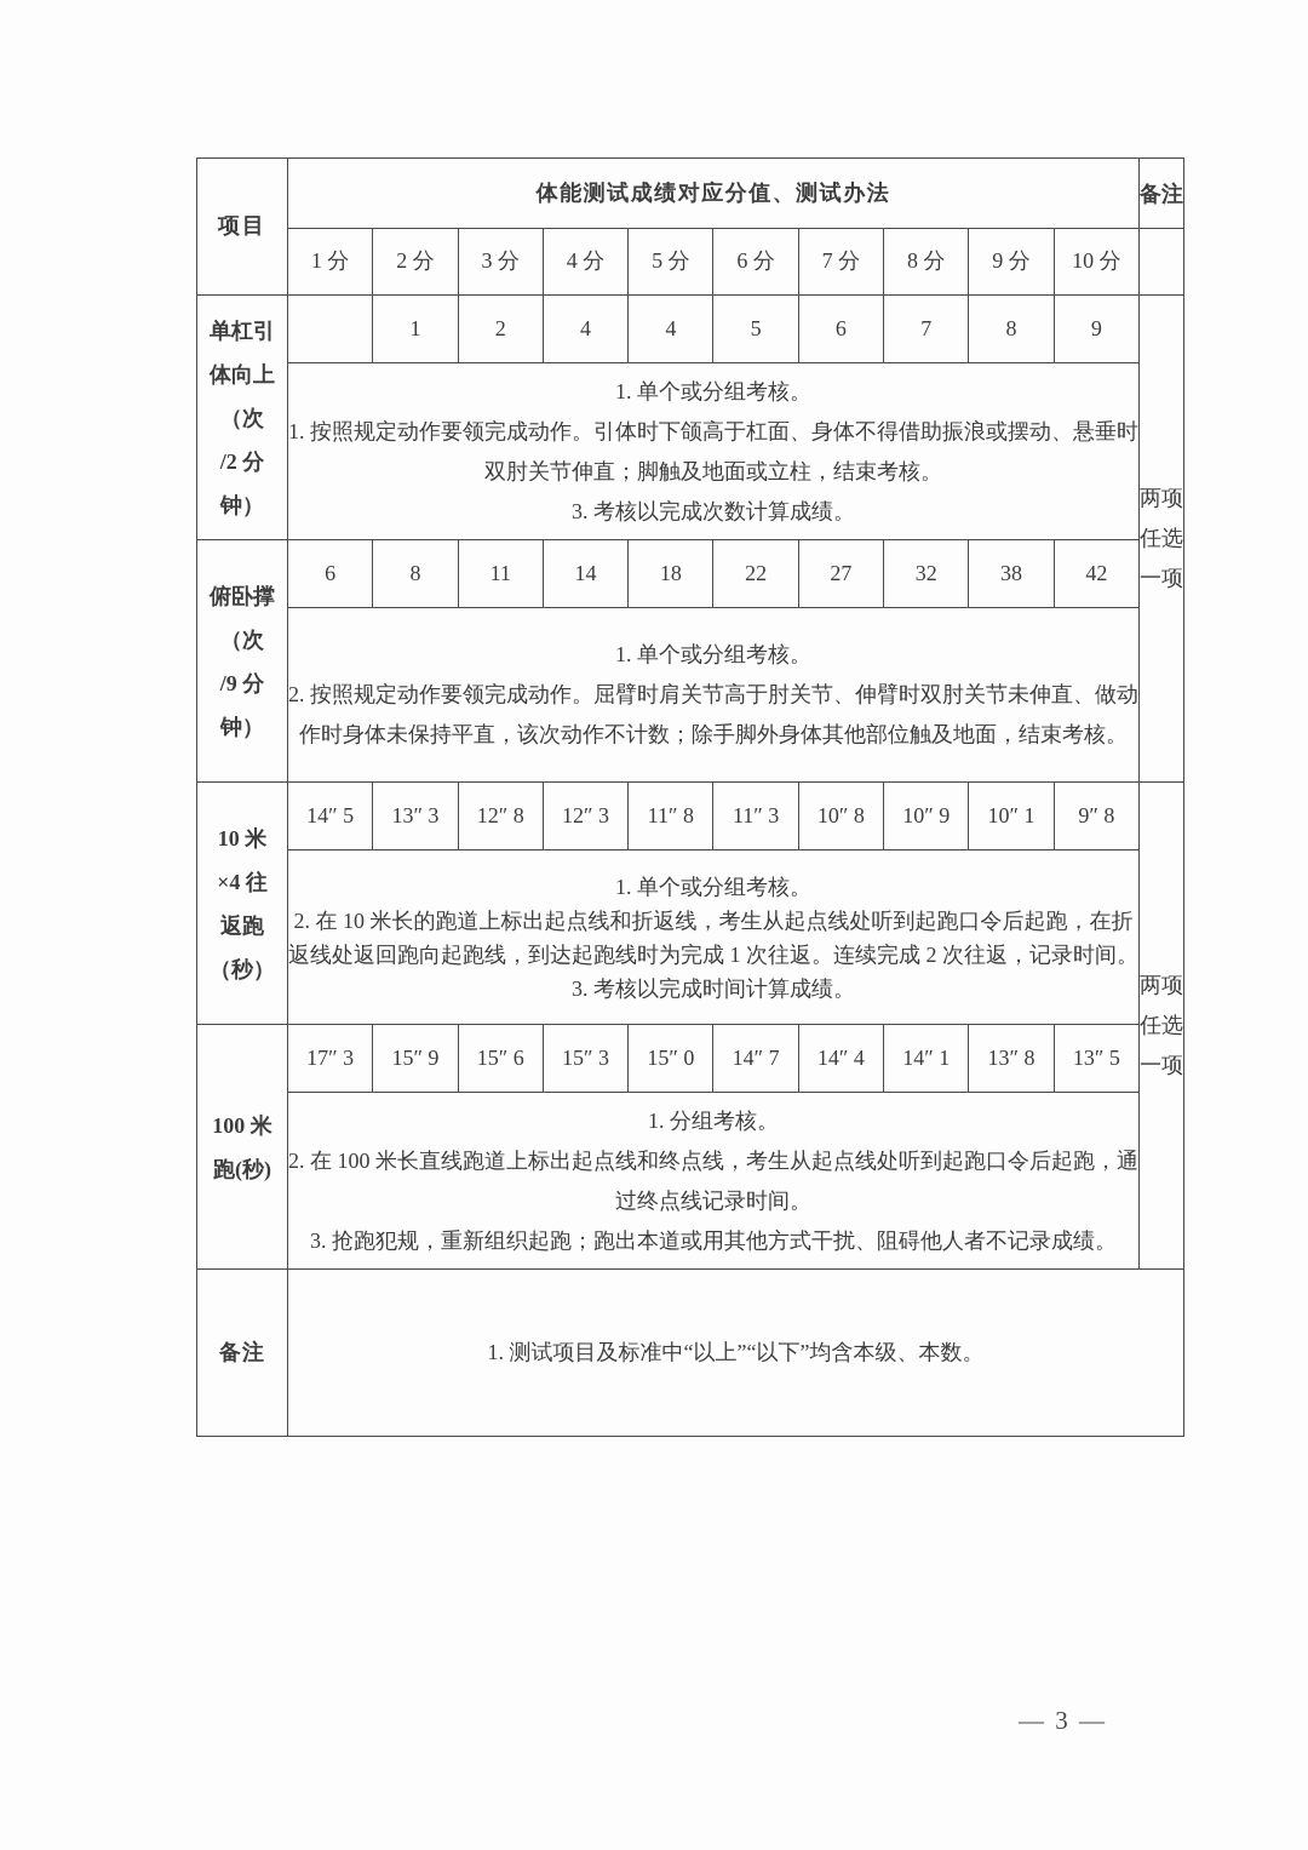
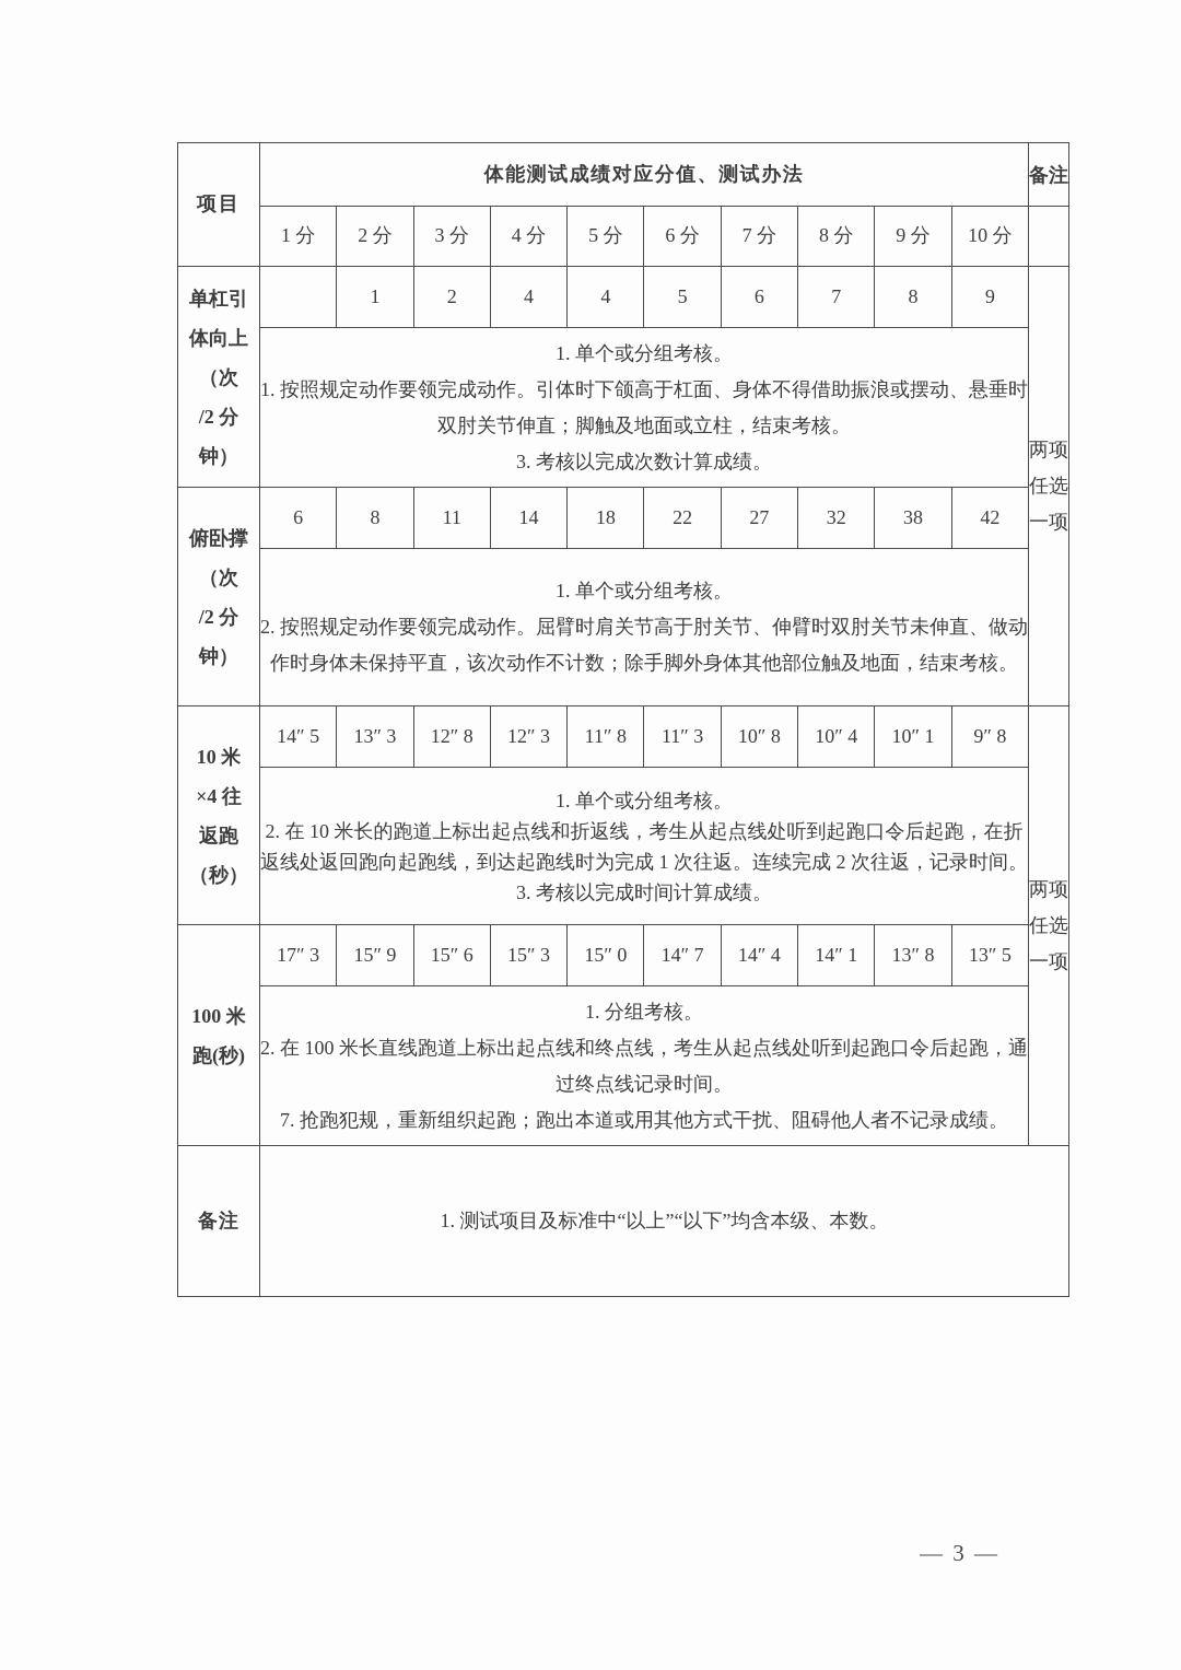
  项目	体能测试成绩对应分值、测试办法	备注
  1 分	2 分	3 分	4 分	5 分	6 分	7 分	8 分	9 分	10 分
  单杠引 体向上 （次 /2 分 钟）		1	2	4	4	5	6	7	8	9	两项任选一项
  1. 单个或分组考核。 1. 按照规定动作要领完成动作。引体时下颌高于杠面、身体不得借助振浪或摆动、悬垂时双肘关节伸直；脚触及地面或立柱，结束考核。 3. 考核以完成次数计算成绩。
- 俯卧撑 （次 /9 分 钟）	6	8	11	14	18	22	27	32	38	42
+ 俯卧撑 （次 /2 分 钟）	6	8	11	14	18	22	27	32	38	42
  1. 单个或分组考核。 2. 按照规定动作要领完成动作。屈臂时肩关节高于肘关节、伸臂时双肘关节未伸直、做动作时身体未保持平直，该次动作不计数；除手脚外身体其他部位触及地面，结束考核。
- 10 米 ×4 往 返跑 （秒）	14″ 5	13″ 3	12″ 8	12″ 3	11″ 8	11″ 3	10″ 8	10″ 9	10″ 1	9″ 8	两项任选一项
+ 10 米 ×4 往 返跑 （秒）	14″ 5	13″ 3	12″ 8	12″ 3	11″ 8	11″ 3	10″ 8	10″ 4	10″ 1	9″ 8	两项任选一项
  1. 单个或分组考核。 2. 在 10 米长的跑道上标出起点线和折返线，考生从起点线处听到起跑口令后起跑，在折返线处返回跑向起跑线，到达起跑线时为完成 1 次往返。连续完成 2 次往返，记录时间。 3. 考核以完成时间计算成绩。
  100 米 跑(秒)	17″ 3	15″ 9	15″ 6	15″ 3	15″ 0	14″ 7	14″ 4	14″ 1	13″ 8	13″ 5
- 1. 分组考核。 2. 在 100 米长直线跑道上标出起点线和终点线，考生从起点线处听到起跑口令后起跑，通过终点线记录时间。 3. 抢跑犯规，重新组织起跑；跑出本道或用其他方式干扰、阻碍他人者不记录成绩。
+ 1. 分组考核。 2. 在 100 米长直线跑道上标出起点线和终点线，考生从起点线处听到起跑口令后起跑，通过终点线记录时间。 7. 抢跑犯规，重新组织起跑；跑出本道或用其他方式干扰、阻碍他人者不记录成绩。
  备注	1. 测试项目及标准中“以上”“以下”均含本级、本数。
  — 3 —
